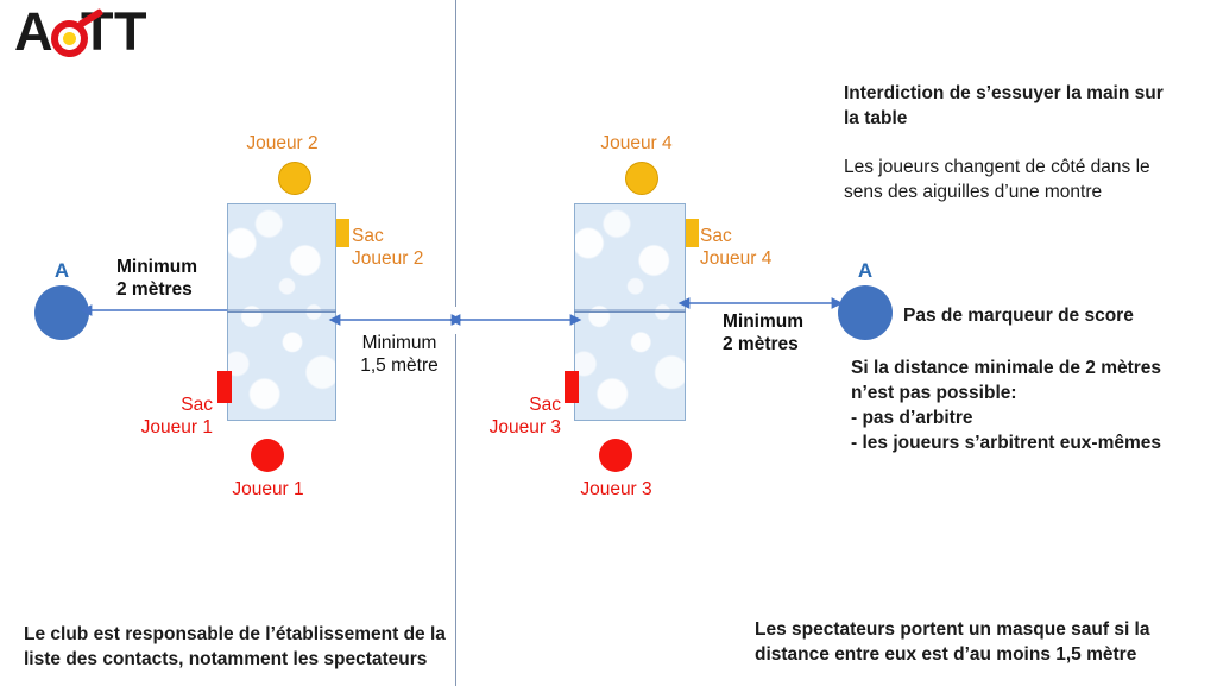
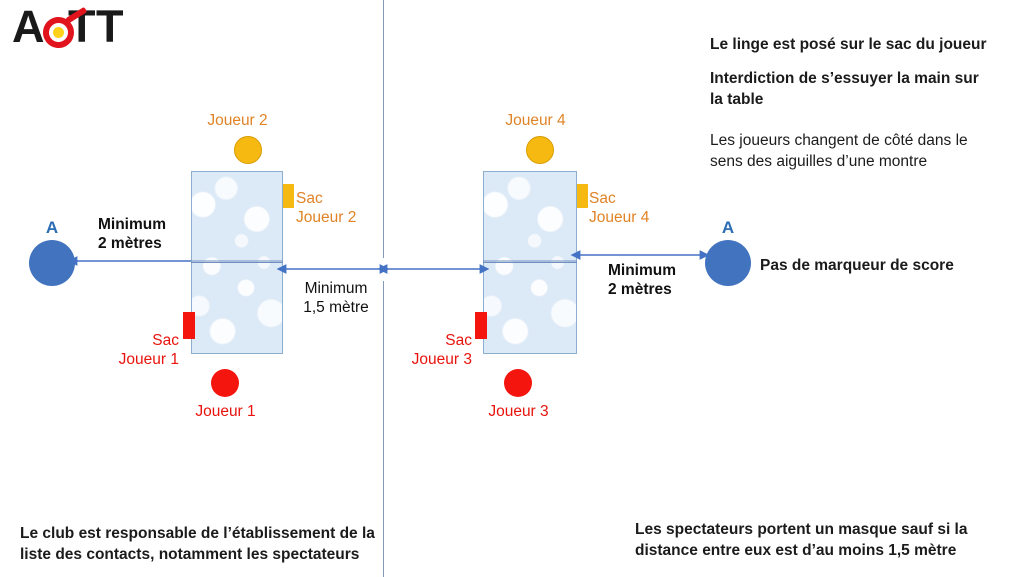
  A
  T
  T
  Joueur 2
  Sac
  Joueur 2
  Sac
  Joueur 1
  Joueur 1
  A
  Minimum
  2 mètres
  Minimum
  1,5 mètre
  Joueur 4
  Sac
  Joueur 4
  Sac
  Joueur 3
  Joueur 3
  A
  Minimum
  2 mètres
+ Le linge est posé sur le sac du joueur
  Interdiction de s’essuyer la main sur
  la table
  Les joueurs changent de côté dans le
  sens des aiguilles d’une montre
  Pas de marqueur de score
- Si la distance minimale de 2 mètres
- n’est pas possible:
- - pas d’arbitre
- - les joueurs s’arbitrent eux-mêmes
  Les spectateurs portent un masque sauf si la
  distance entre eux est d’au moins 1,5 mètre
  Le club est responsable de l’établissement de la
  liste des contacts, notamment les spectateurs
